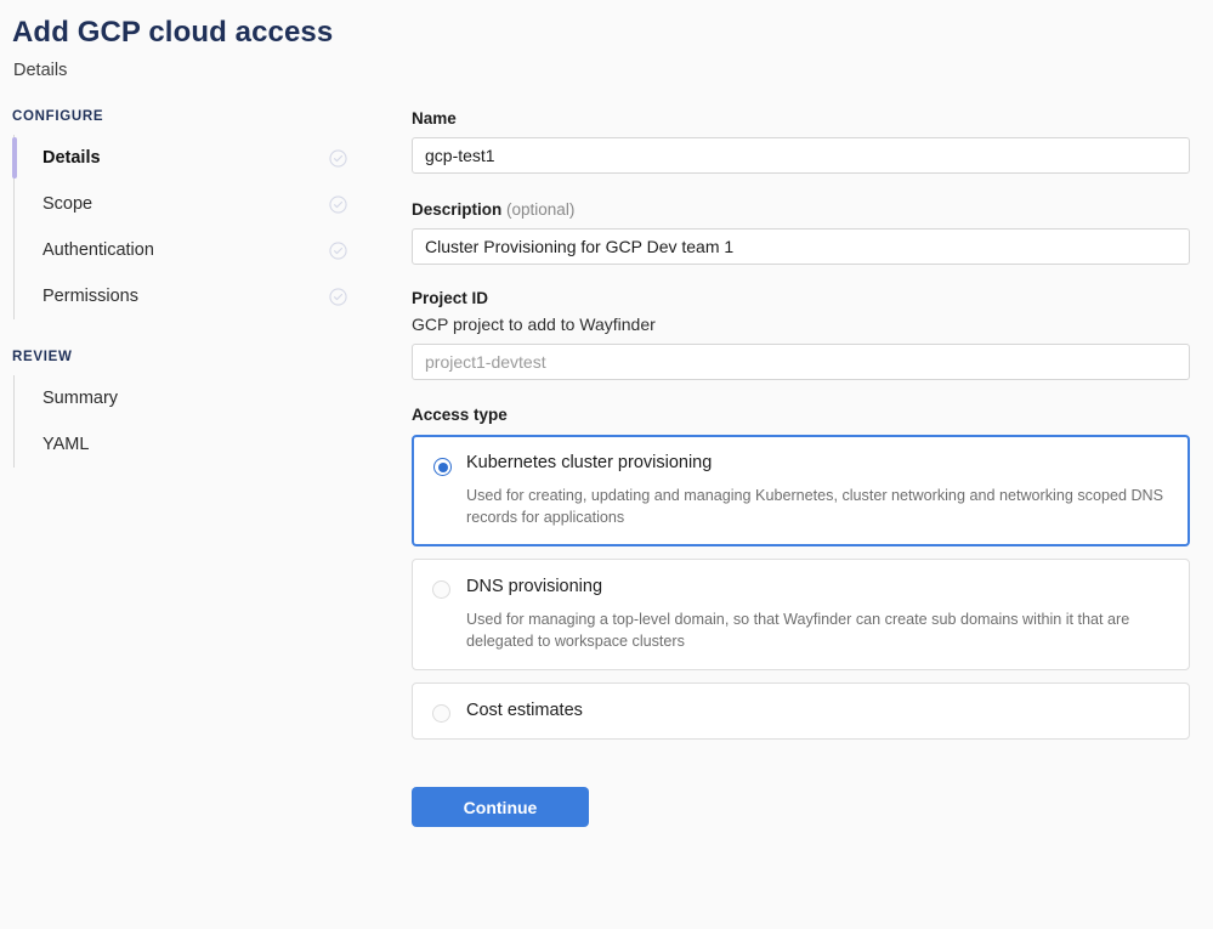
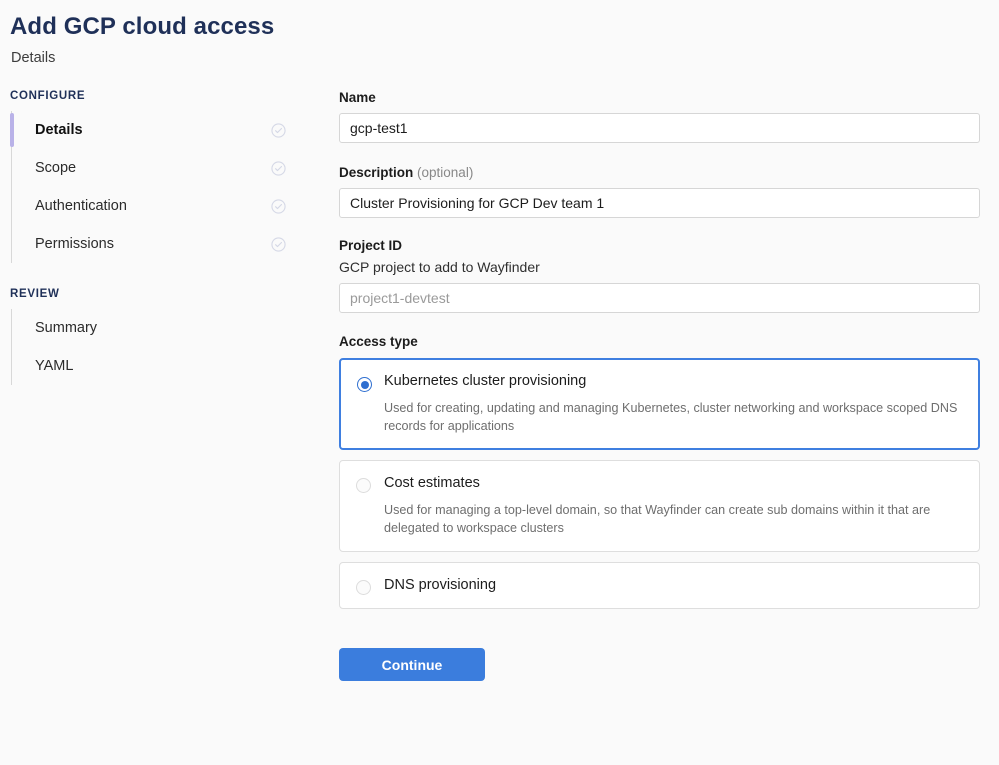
  Add GCP cloud access
  Details
  CONFIGURE
  Details
  Scope
  Authentication
  Permissions
  REVIEW
  Summary
  YAML
  Name
  gcp-test1
  Description (optional)
  Cluster Provisioning for GCP Dev team 1
  Project ID
  GCP project to add to Wayfinder
  project1-devtest
  Access type
  Kubernetes cluster provisioning
- Used for creating, updating and managing Kubernetes, cluster networking and networking scoped DNS records for applications
+ Used for creating, updating and managing Kubernetes, cluster networking and workspace scoped DNS records for applications
- DNS provisioning
+ Cost estimates
  Used for managing a top-level domain, so that Wayfinder can create sub domains within it that are delegated to workspace clusters
- Cost estimates
+ DNS provisioning
  Continue
